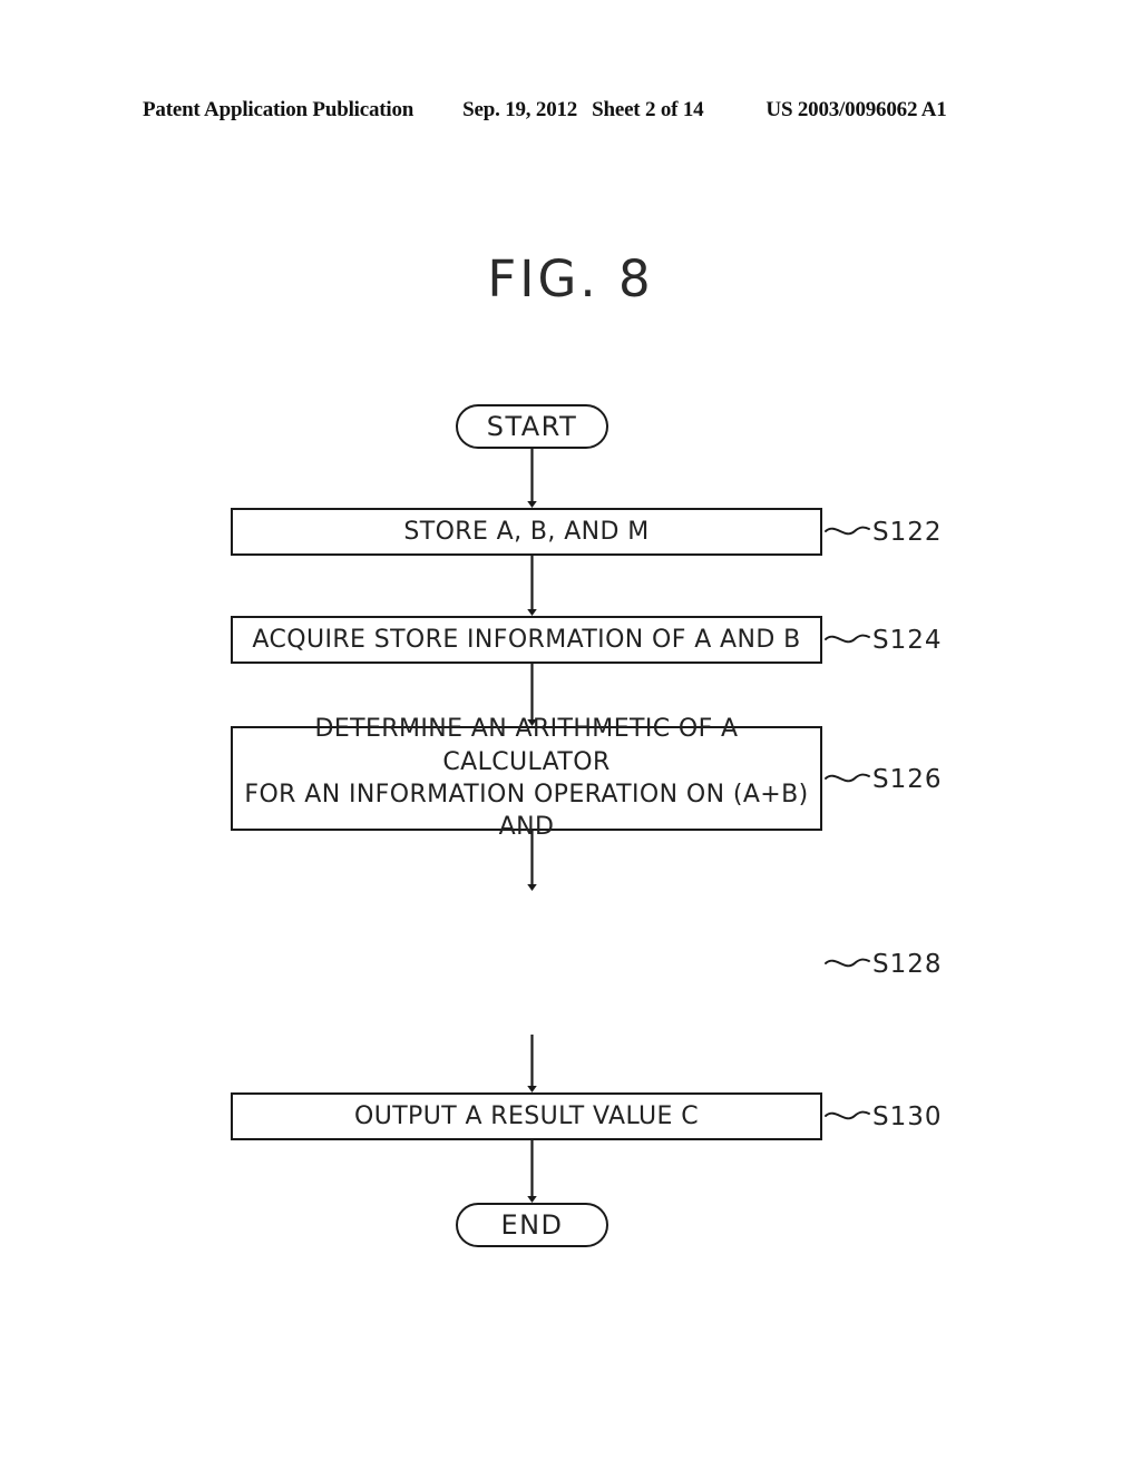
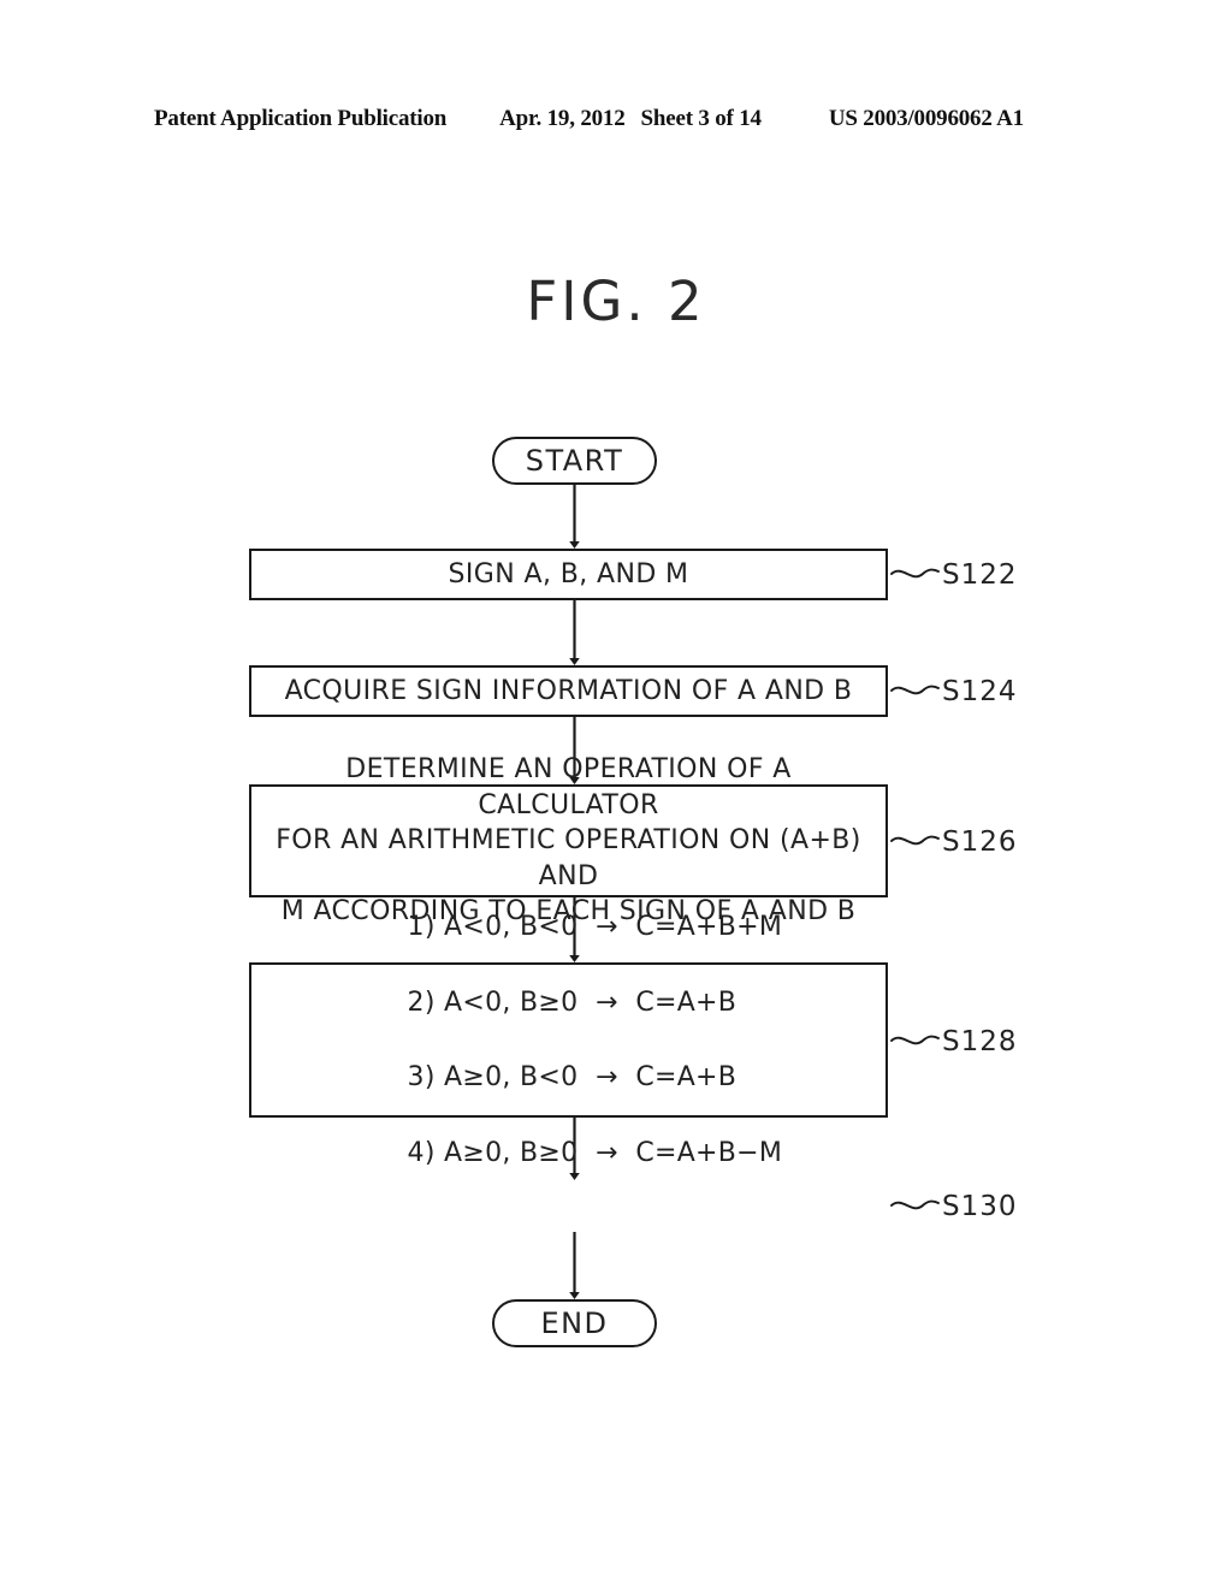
  Patent Application Publication
- Sep. 19, 2012
+ Apr. 19, 2012
- Sheet 2 of 14
+ Sheet 3 of 14
  US 2003/0096062 A1
- FIG. 8
+ FIG. 2
  START
- STORE A, B, AND M
+ SIGN A, B, AND M
  S122
- ACQUIRE STORE INFORMATION OF A AND B
+ ACQUIRE SIGN INFORMATION OF A AND B
  S124
- DETERMINE AN ARITHMETIC OF A CALCULATOR
+ DETERMINE AN OPERATION OF A CALCULATOR
- FOR AN INFORMATION OPERATION ON (A+B) AND
+ FOR AN ARITHMETIC OPERATION ON (A+B) AND
+ M ACCORDING TO EACH SIGN OF A AND B
  S126
+ 1) A<0, B<0 → C=A+B+M
+ 2) A<0, B≥0 → C=A+B
+ 3) A≥0, B<0 → C=A+B
+ 4) A≥0, B≥0 → C=A+B−M
  S128
- OUTPUT A RESULT VALUE C
  S130
  END
